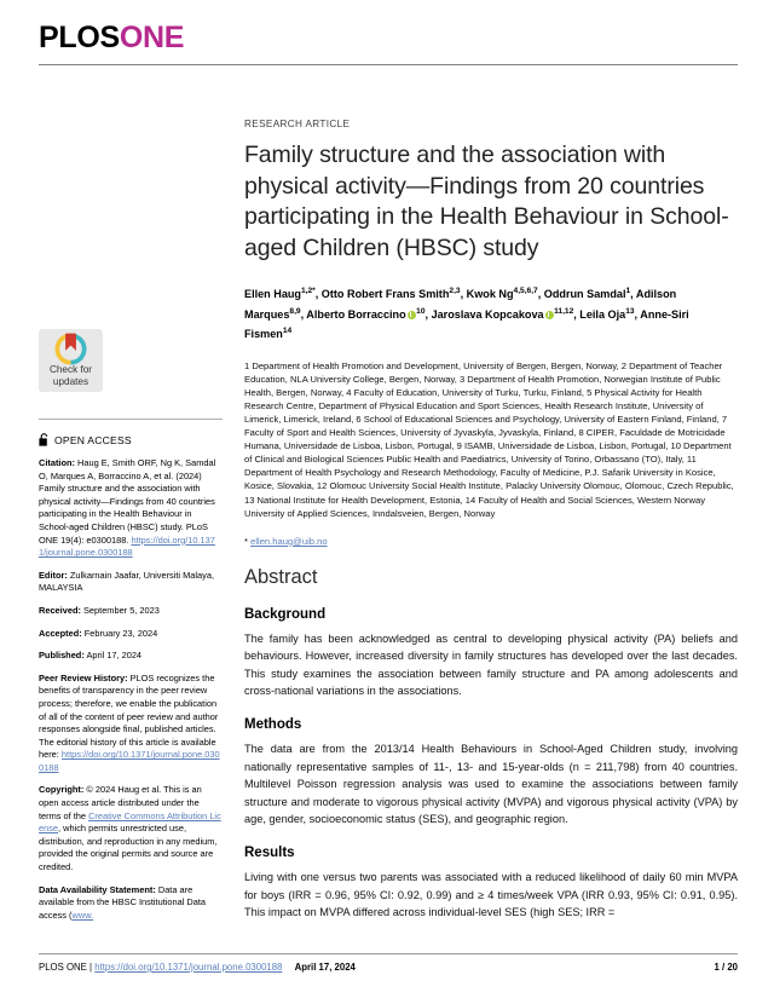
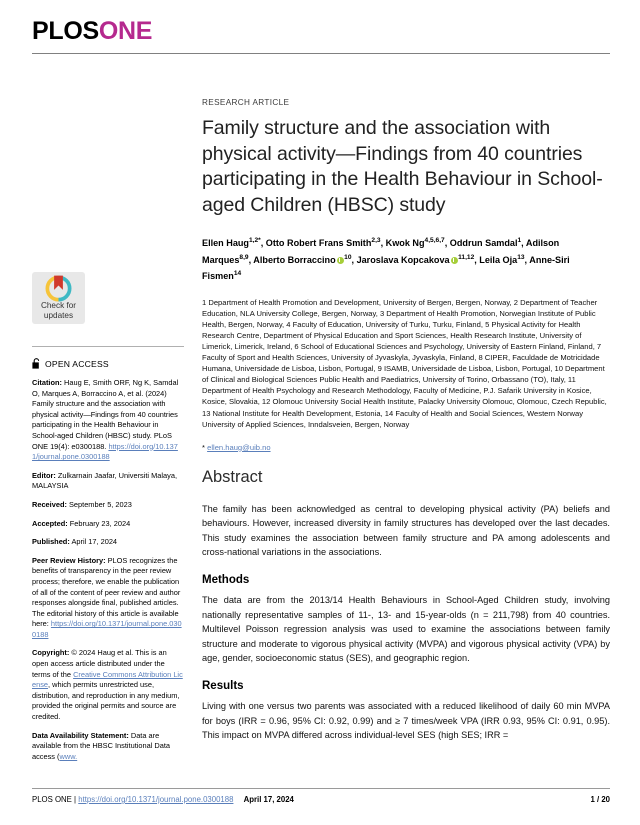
  PLOSONE
  Check for
  updates
  OPEN ACCESS
  Citation: Haug E, Smith ORF, Ng K, Samdal O, Marques A, Borraccino A, et al. (2024) Family structure and the association with physical activity—Findings from 40 countries participating in the Health Behaviour in School-aged Children (HBSC) study. PLoS ONE 19(4): e0300188. https://doi.org/10.1371/journal.pone.0300188
  Editor: Zulkarnain Jaafar, Universiti Malaya, MALAYSIA
  Received: September 5, 2023
  Accepted: February 23, 2024
  Published: April 17, 2024
  Peer Review History: PLOS recognizes the benefits of transparency in the peer review process; therefore, we enable the publication of all of the content of peer review and author responses alongside final, published articles. The editorial history of this article is available here: https://doi.org/10.1371/journal.pone.0300188
  Copyright: © 2024 Haug et al. This is an open access article distributed under the terms of the Creative Commons Attribution License, which permits unrestricted use, distribution, and reproduction in any medium, provided the original permits and source are credited.
  Data Availability Statement: Data are available from the HBSC Institutional Data access (www.
  RESEARCH ARTICLE
- Family structure and the association with physical activity—Findings from 20 countries participating in the Health Behaviour in School-aged Children (HBSC) study
+ Family structure and the association with physical activity—Findings from 40 countries participating in the Health Behaviour in School-aged Children (HBSC) study
  Ellen Haug , Otto Robert Frans Smith , Kwok Ng , Oddrun Samdal , Adilson Marques , Alberto Borraccino , Jaroslava Kopcakova , Leila Oja , Anne-Siri Fismen
  1 Department of Health Promotion and Development, University of Bergen, Bergen, Norway, 2 Department of Teacher Education, NLA University College, Bergen, Norway, 3 Department of Health Promotion, Norwegian Institute of Public Health, Bergen, Norway, 4 Faculty of Education, University of Turku, Turku, Finland, 5 Physical Activity for Health Research Centre, Department of Physical Education and Sport Sciences, Health Research Institute, University of Limerick, Limerick, Ireland, 6 School of Educational Sciences and Psychology, University of Eastern Finland, Finland, 7 Faculty of Sport and Health Sciences, University of Jyvaskyla, Jyvaskyla, Finland, 8 CIPER, Faculdade de Motricidade Humana, Universidade de Lisboa, Lisbon, Portugal, 9 ISAMB, Universidade de Lisboa, Lisbon, Portugal, 10 Department of Clinical and Biological Sciences Public Health and Paediatrics, University of Torino, Orbassano (TO), Italy, 11 Department of Health Psychology and Research Methodology, Faculty of Medicine, P.J. Safarik University in Kosice, Kosice, Slovakia, 12 Olomouc University Social Health Institute, Palacky University Olomouc, Olomouc, Czech Republic, 13 National Institute for Health Development, Estonia, 14 Faculty of Health and Social Sciences, Western Norway University of Applied Sciences, Inndalsveien, Bergen, Norway
  * ellen.haug@uib.no
  Abstract
- Background
  The family has been acknowledged as central to developing physical activity (PA) beliefs and behaviours. However, increased diversity in family structures has developed over the last decades. This study examines the association between family structure and PA among adolescents and cross-national variations in the associations.
  Methods
  The data are from the 2013/14 Health Behaviours in School-Aged Children study, involving nationally representative samples of 11-, 13- and 15-year-olds (n = 211,798) from 40 countries. Multilevel Poisson regression analysis was used to examine the associations between family structure and moderate to vigorous physical activity (MVPA) and vigorous physical activity (VPA) by age, gender, socioeconomic status (SES), and geographic region.
  Results
- Living with one versus two parents was associated with a reduced likelihood of daily 60 min MVPA for boys (IRR = 0.96, 95% CI: 0.92, 0.99) and ≥ 4 times/week VPA (IRR 0.93, 95% CI: 0.91, 0.95). This impact on MVPA differed across individual-level SES (high SES; IRR =
+ Living with one versus two parents was associated with a reduced likelihood of daily 60 min MVPA for boys (IRR = 0.96, 95% CI: 0.92, 0.99) and ≥ 7 times/week VPA (IRR 0.93, 95% CI: 0.91, 0.95). This impact on MVPA differed across individual-level SES (high SES; IRR =
  PLOS ONE | https://doi.org/10.1371/journal.pone.0300188 April 17, 2024
  1 / 20
